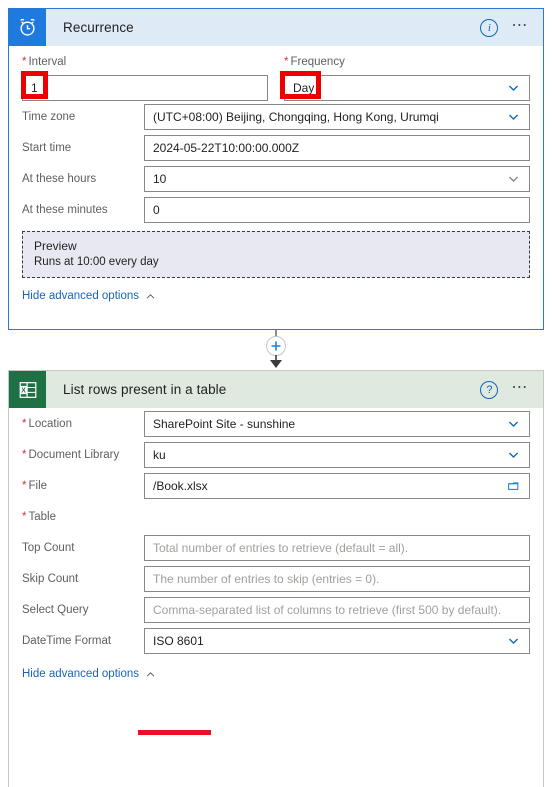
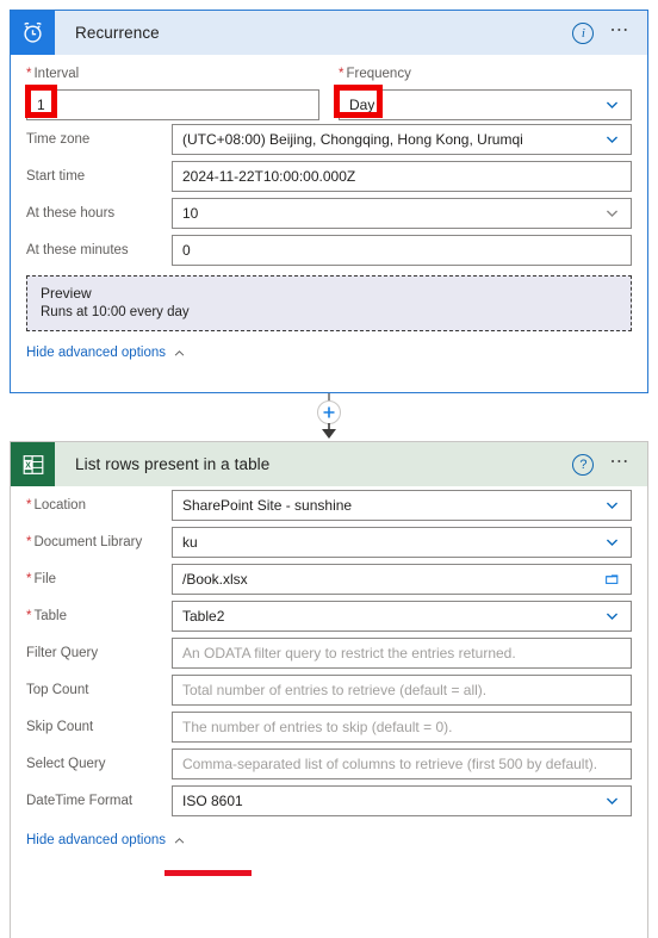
  Recurrence
  i
  ⋯
  * Interval
  1
  * Frequency
  Day
  Time zone
  (UTC+08:00) Beijing, Chongqing, Hong Kong, Urumqi
  Start time
- 2024-05-22T10:00:00.000Z
+ 2024-11-22T10:00:00.000Z
  At these hours
  10
  At these minutes
  0
  Preview
  Runs at 10:00 every day
  Hide advanced options
  List rows present in a table
  ?
  ⋯
  * Location
  SharePoint Site - sunshine
  * Document Library
  ku
  * File
  /Book.xlsx
  * Table
+ Table2
+ Filter Query
+ An ODATA filter query to restrict the entries returned.
  Top Count
  Total number of entries to retrieve (default = all).
  Skip Count
- The number of entries to skip (entries = 0).
+ The number of entries to skip (default = 0).
  Select Query
  Comma-separated list of columns to retrieve (first 500 by default).
  DateTime Format
  ISO 8601
  Hide advanced options
